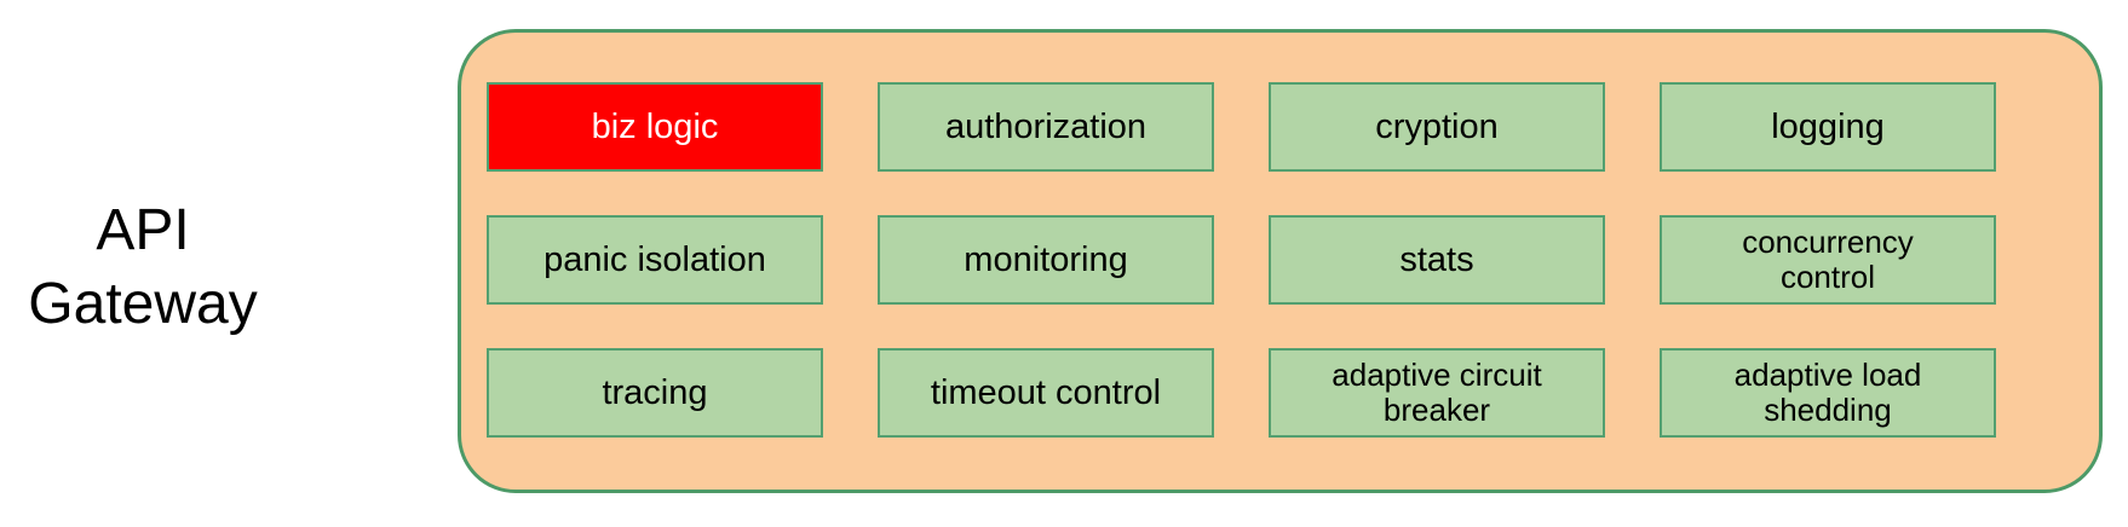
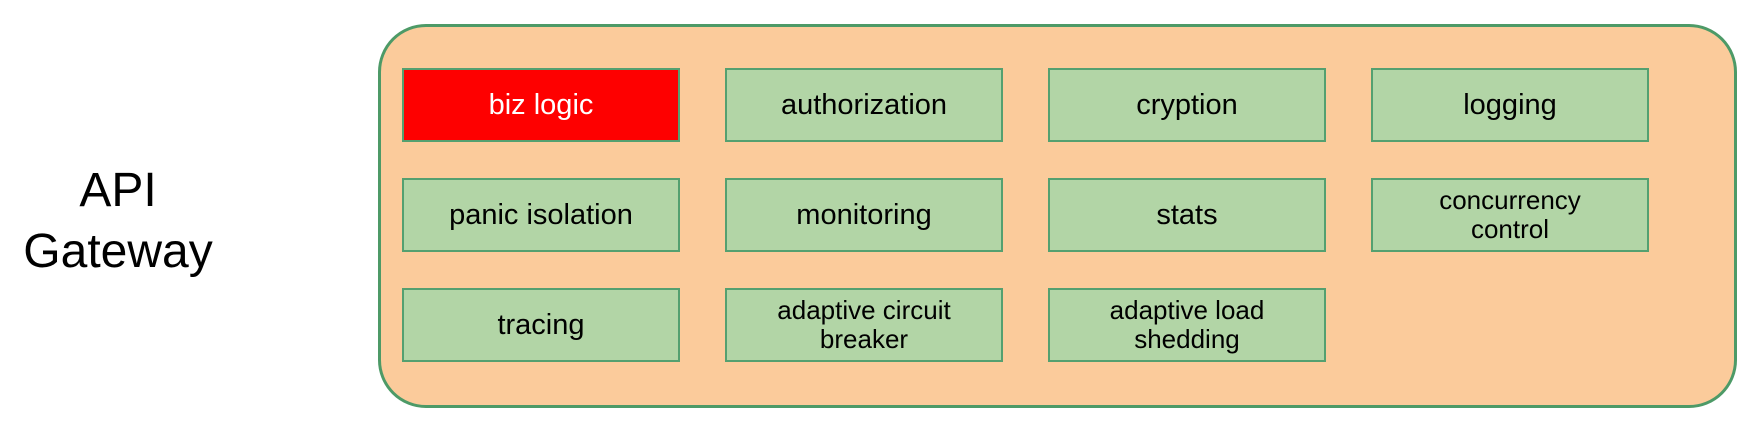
  API Gateway
  biz logic
  authorization
  cryption
  logging
  panic isolation
  monitoring
  stats
  concurrency
  control
  tracing
- timeout control
  adaptive circuit
  breaker
  adaptive load
  shedding
